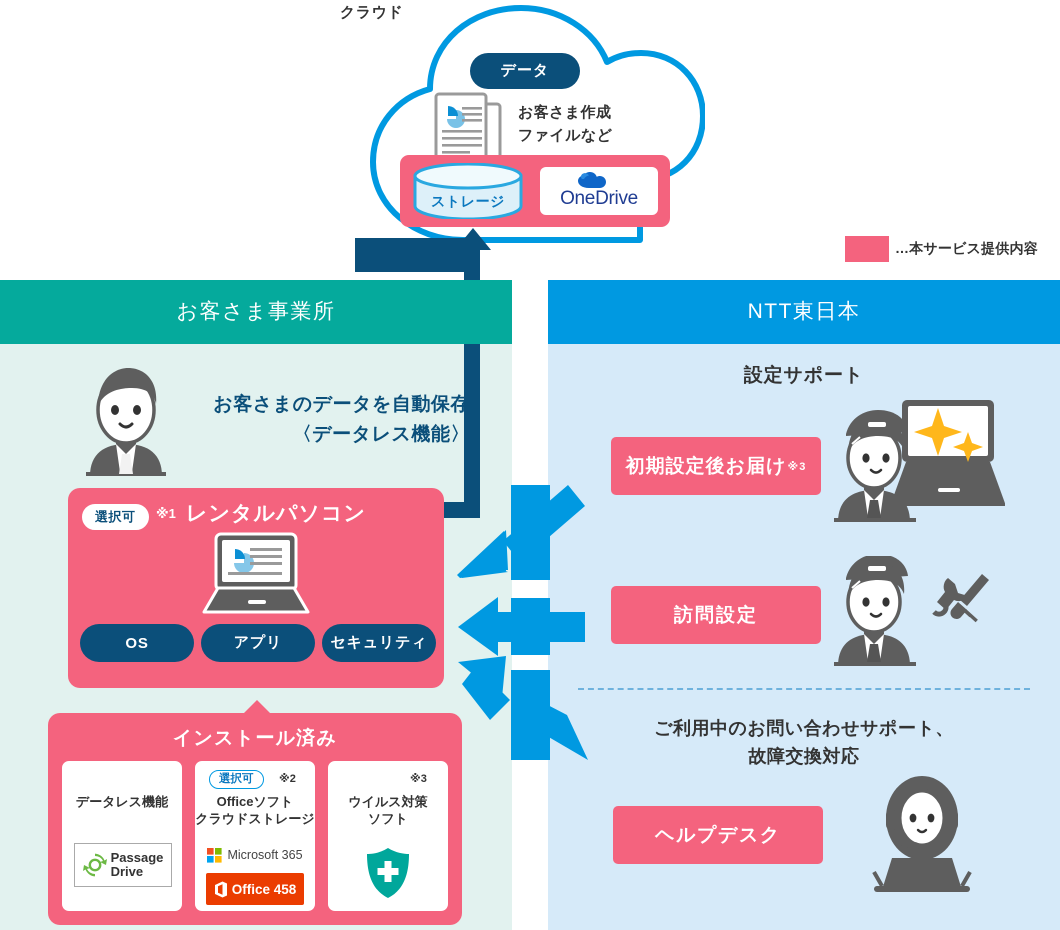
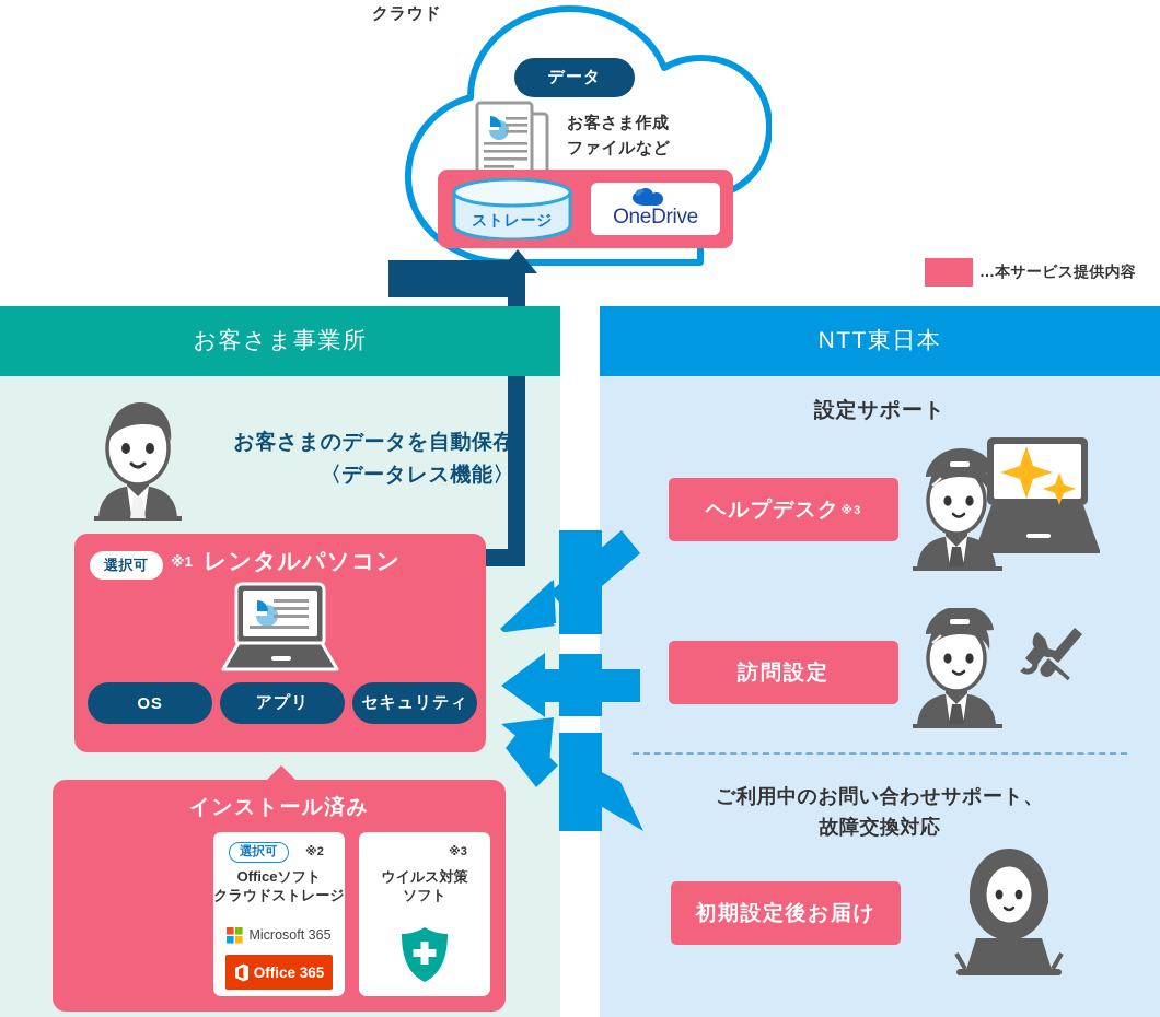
  クラウド
  データ
  お客さま作成
  ファイルなど
  ストレージ
  OneDrive
  …本サービス提供内容
  お客さま事業所
  NTT東日本
  お客さまのデータを自動保存
  〈データレス機能〉
  選択可
  ※1
  レンタルパソコン
  OS
  アプリ
  セキュリティ
  インストール済み
- データレス機能
- Passage
- Drive
  選択可
  ※2
  Officeソフト
  クラウドストレージ
  Microsoft 365
- Office 458
+ Office 365
  ※3
  ウイルス対策
  ソフト
  設定サポート
- 初期設定後お届け
+ ヘルプデスク
  ※3
  訪問設定
  ご利用中のお問い合わせサポート、
  故障交換対応
- ヘルプデスク
+ 初期設定後お届け
